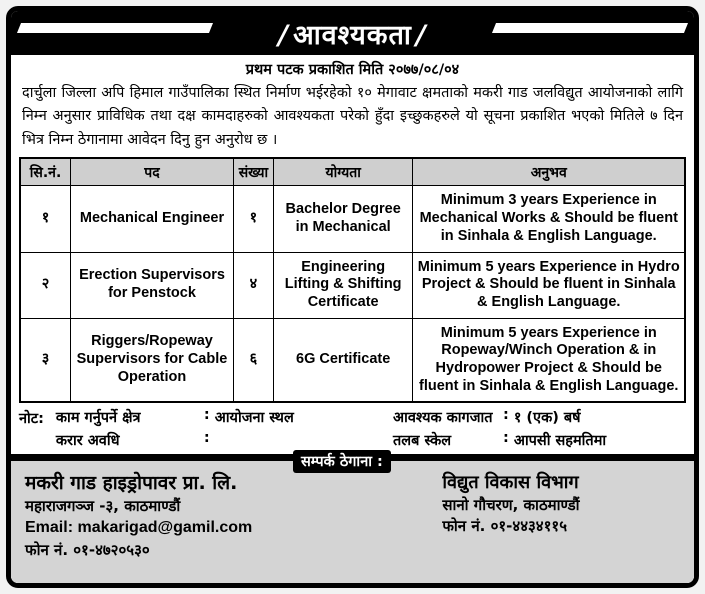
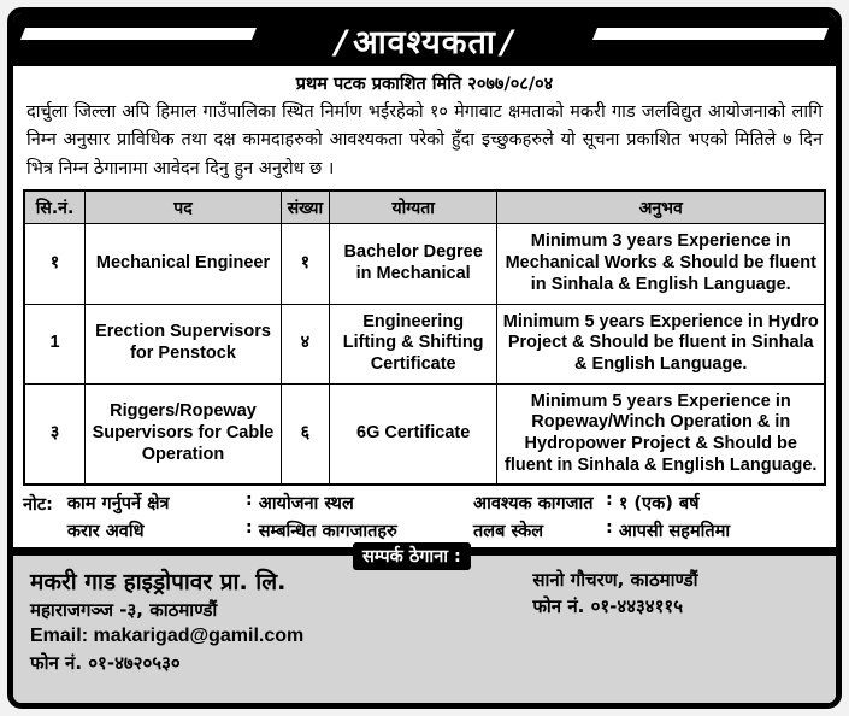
  / आवश्यकता /
  प्रथम पटक प्रकाशित मिति २०७७/०८/०४
  दार्चुला जिल्ला अपि हिमाल गाउँपालिका स्थित निर्माण भईरहेको १० मेगावाट क्षमताको मकरी गाड जलविद्युत आयोजनाको लागि निम्न अनुसार प्राविधिक तथा दक्ष कामदाहरुको आवश्यकता परेको हुँदा इच्छुकहरुले यो सूचना प्रकाशित भएको मितिले ७ दिन भित्र निम्न ठेगानामा आवेदन दिनु हुन अनुरोध छ ।
  सि.नं.	पद	संख्या	योग्यता	अनुभव
  १	Mechanical Engineer	१	Bachelor Degree in Mechanical	Minimum 3 years Experience in Mechanical Works & Should be fluent in Sinhala & English Language.
- २	Erection Supervisors for Penstock	४	Engineering Lifting & Shifting Certificate	Minimum 5 years Experience in Hydro Project & Should be fluent in Sinhala & English Language.
+ 1	Erection Supervisors for Penstock	४	Engineering Lifting & Shifting Certificate	Minimum 5 years Experience in Hydro Project & Should be fluent in Sinhala & English Language.
  ३	Riggers/Ropeway Supervisors for Cable Operation	६	6G Certificate	Minimum 5 years Experience in Ropeway/Winch Operation & in Hydropower Project & Should be fluent in Sinhala & English Language.
  नोट:
  काम गर्नुपर्ने क्षेत्र
  :
  आयोजना स्थल
  करार अवधि
  :
+ सम्बन्धित कागजातहरु
  आवश्यक कागजात
  :
  १ (एक) बर्ष
  तलब स्केल
  :
  आपसी सहमतिमा
  सम्पर्क ठेगाना :
  मकरी गाड हाइड्रोपावर प्रा. लि.
  महाराजगञ्ज -३, काठमाण्डौं
  Email: makarigad@gamil.com
  फोन नं. ०१-४७२०५३०
- विद्युत विकास विभाग
  सानो गौचरण, काठमाण्डौं
  फोन नं. ०१-४४३४११५
